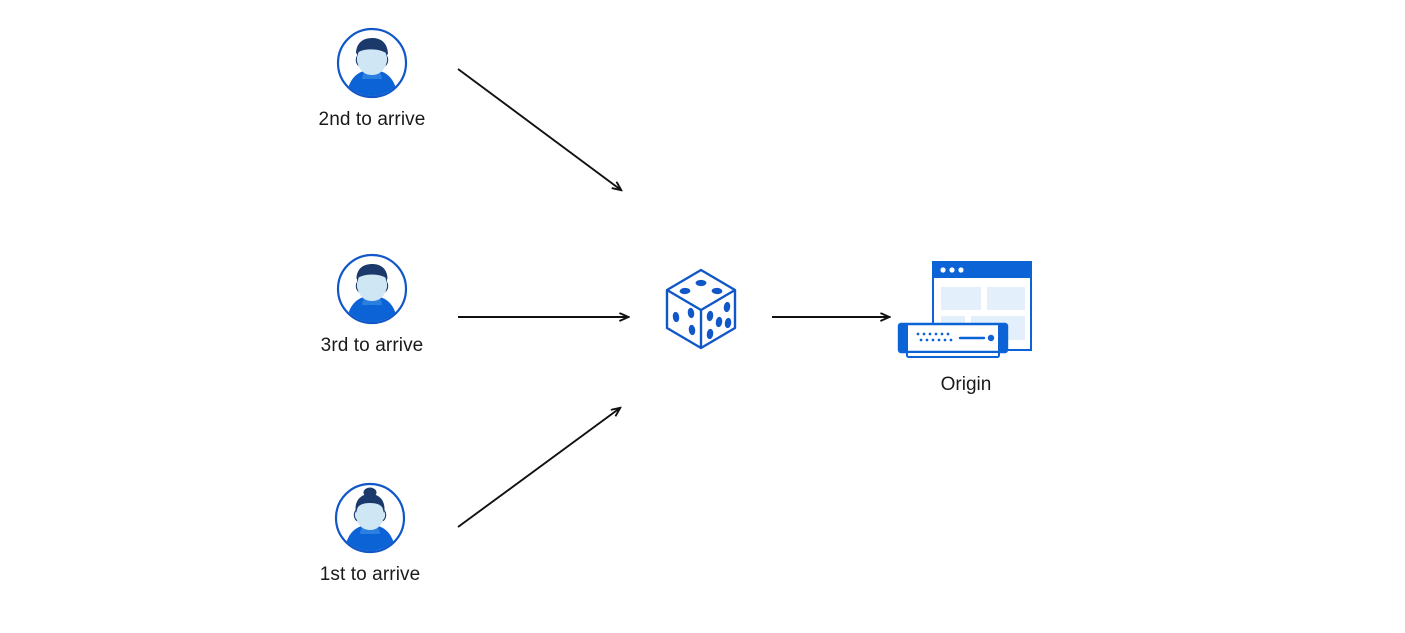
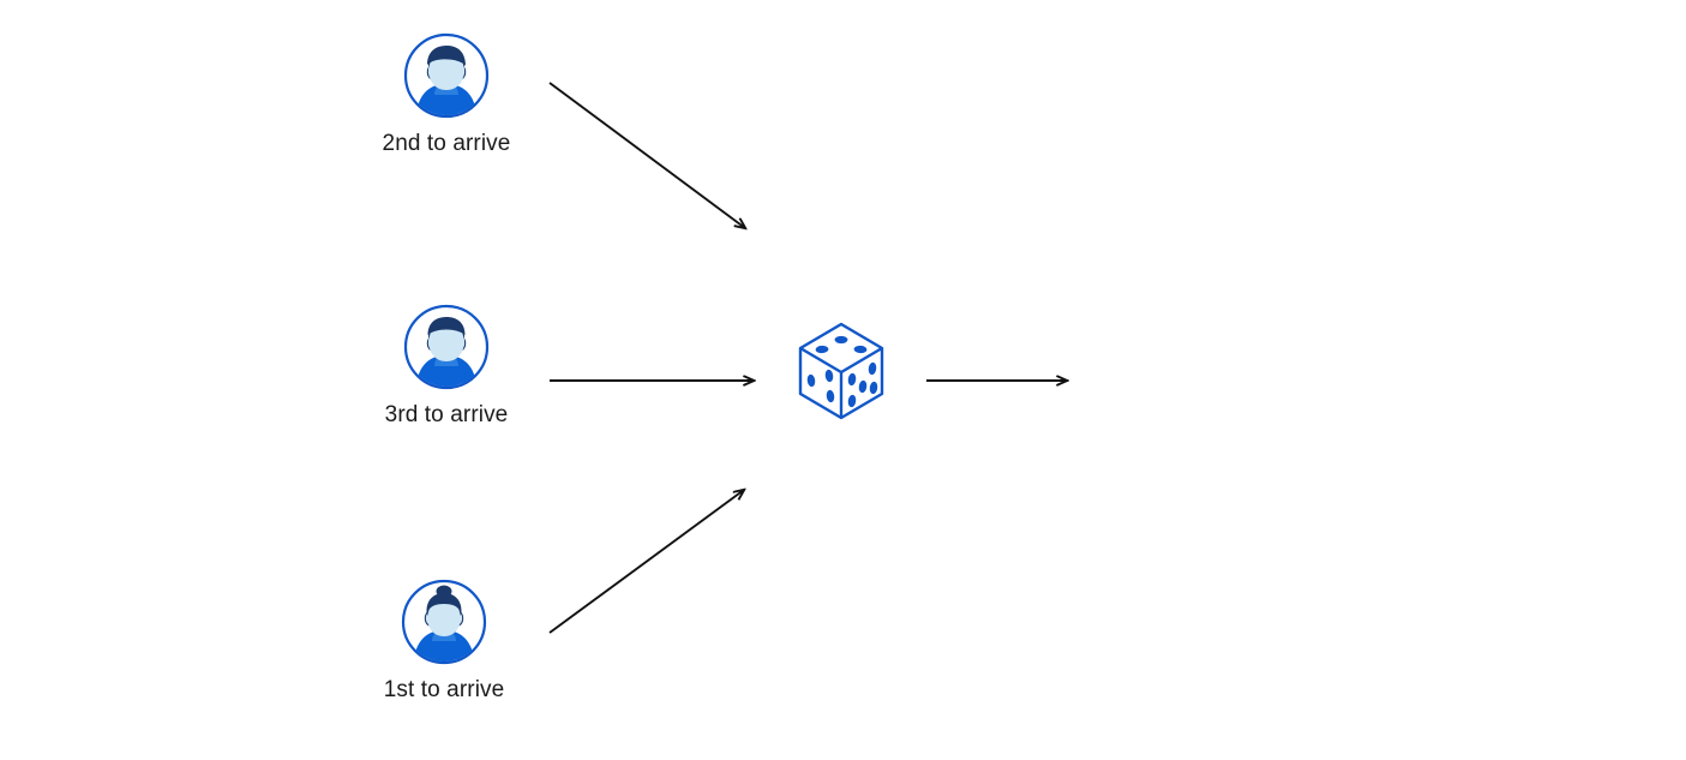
  2nd to arrive
  3rd to arrive
  1st to arrive
- Origin
